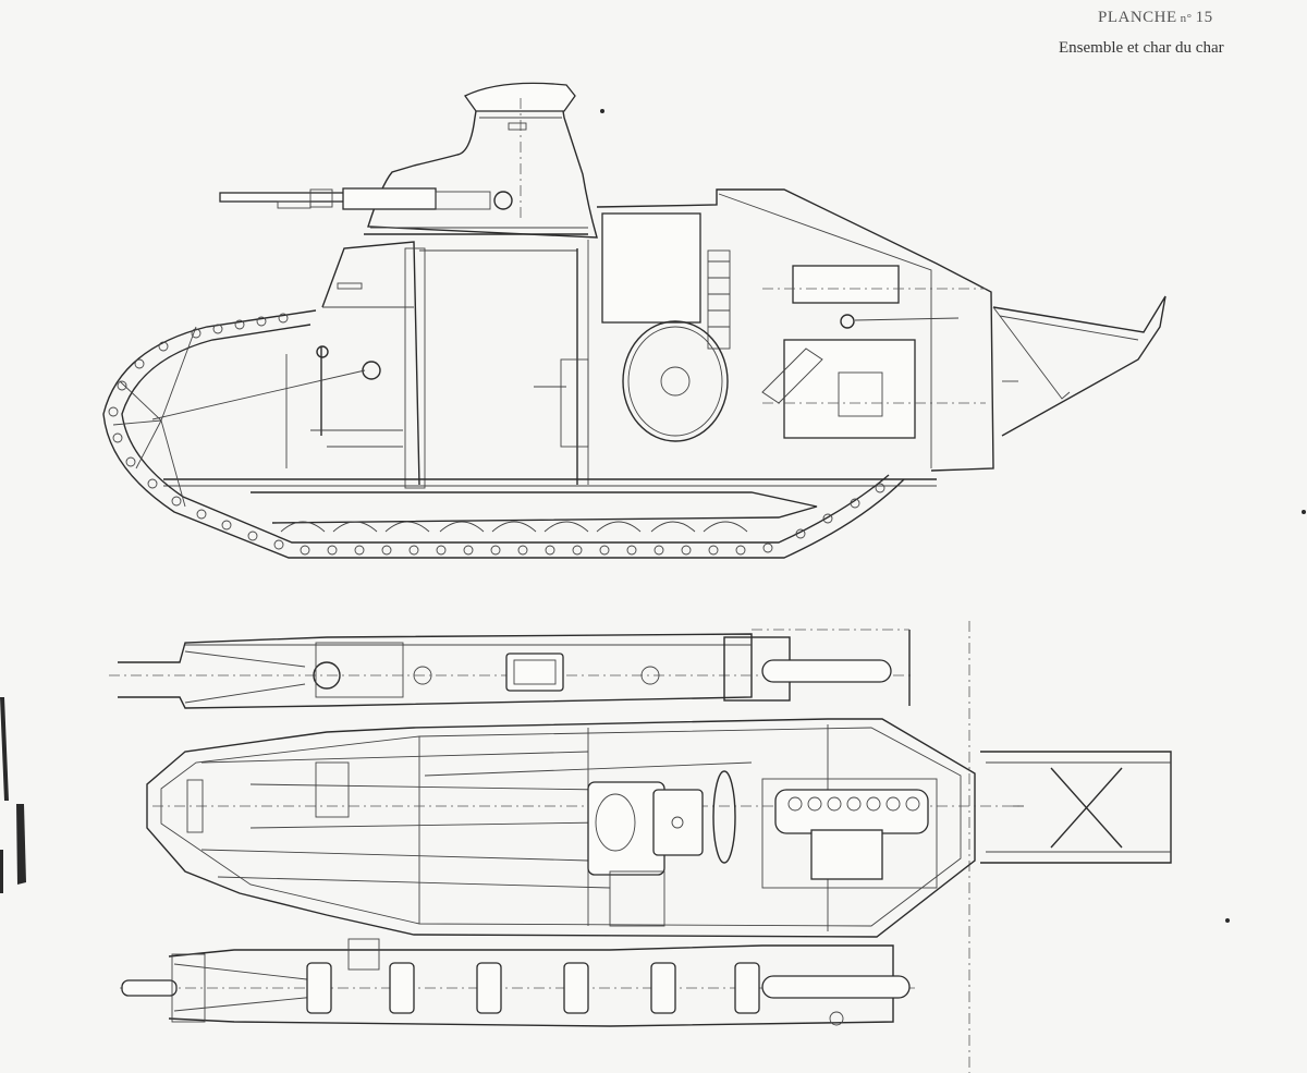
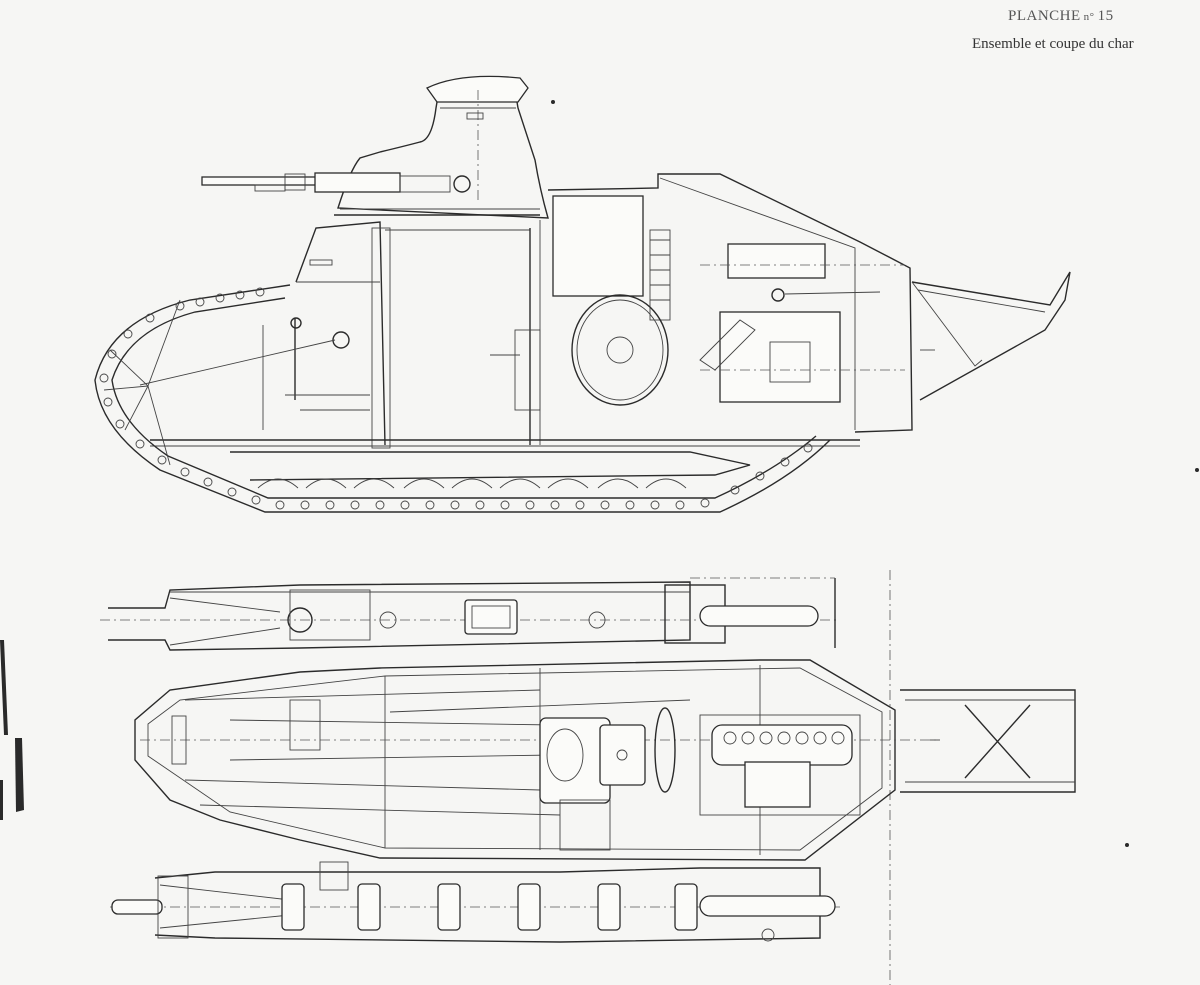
  PLANCHE n° 15
- Ensemble et char du char
+ Ensemble et coupe du char
